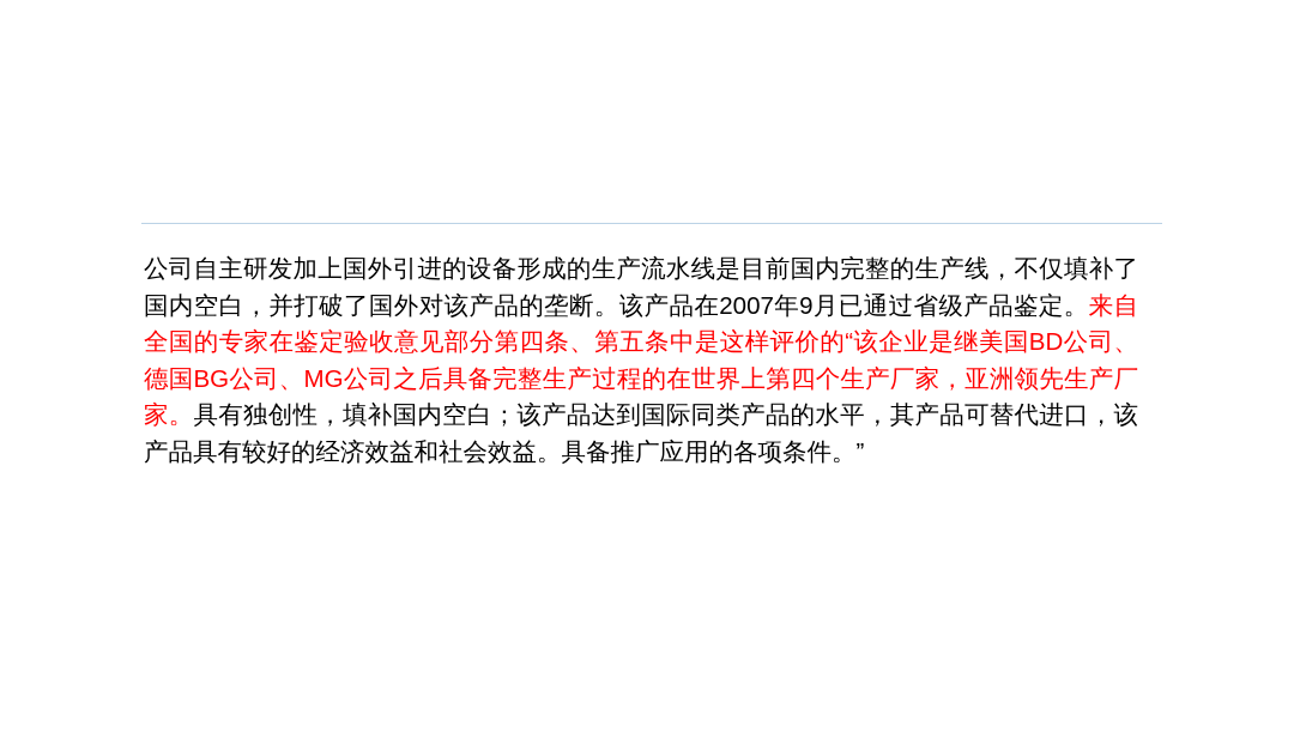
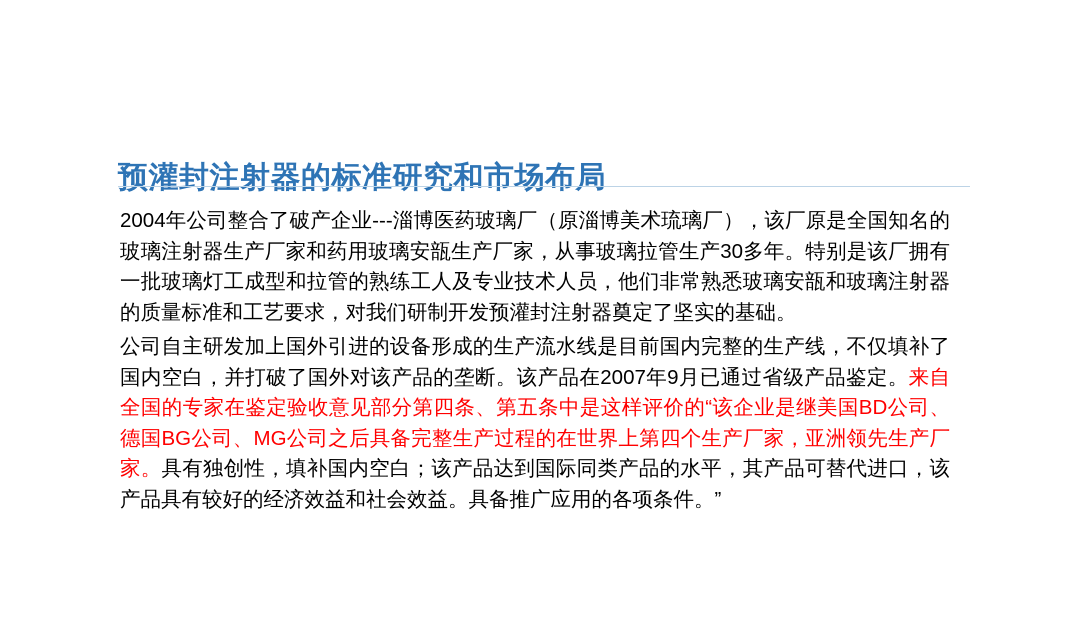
+ 预灌封注射器的标准研究和市场布局
+ 2004年公司整合了破产企业---淄博医药玻璃厂（原淄博美术琉璃厂），该厂原是全国知名的玻璃注射器生产厂家和药用玻璃安瓿生产厂家，从事玻璃拉管生产30多年。特别是该厂拥有一批玻璃灯工成型和拉管的熟练工人及专业技术人员，他们非常熟悉玻璃安瓿和玻璃注射器的质量标准和工艺要求，对我们研制开发预灌封注射器奠定了坚实的基础。
  公司自主研发加上国外引进的设备形成的生产流水线是目前国内完整的生产线，不仅填补了国内空白，并打破了国外对该产品的垄断。该产品在2007年9月已通过省级产品鉴定。来自全国的专家在鉴定验收意见部分第四条、第五条中是这样评价的“该企业是继美国BD公司、德国BG公司、MG公司之后具备完整生产过程的在世界上第四个生产厂家，亚洲领先生产厂家。具有独创性，填补国内空白；该产品达到国际同类产品的水平，其产品可替代进口，该产品具有较好的经济效益和社会效益。具备推广应用的各项条件。”
